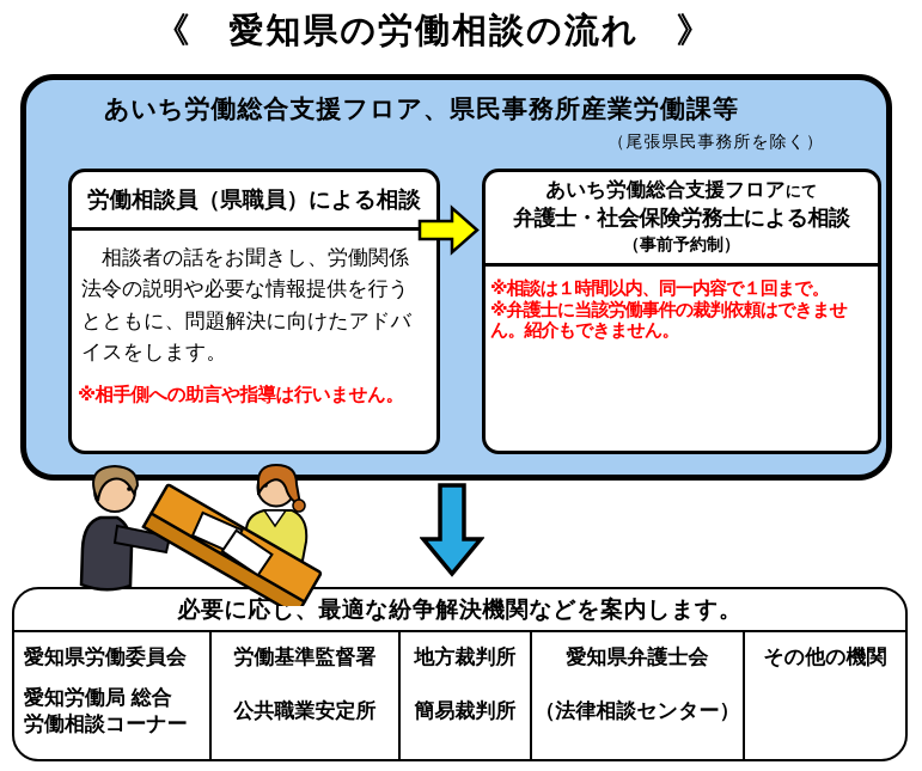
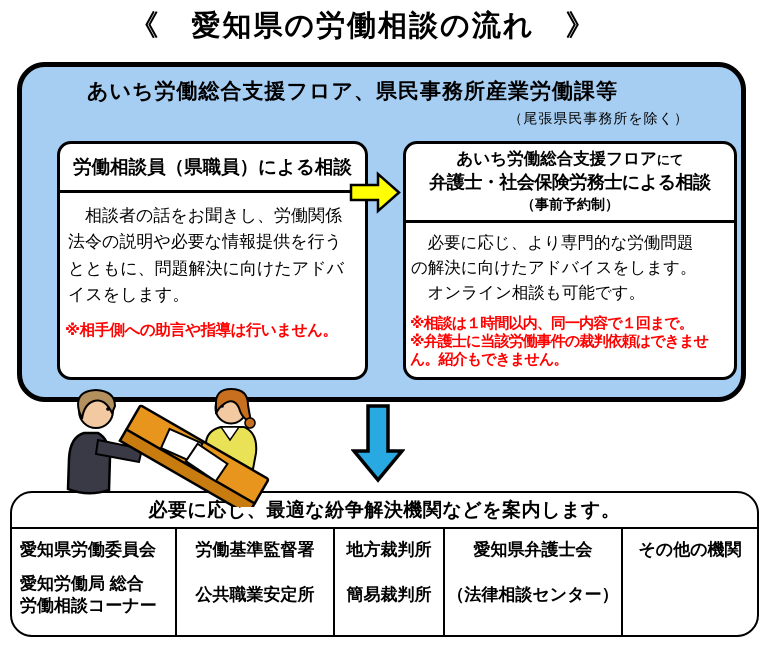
  《 愛知県の労働相談の流れ 》
  あいち労働総合支援フロア、県民事務所産業労働課等
  （尾張県民事務所を除く）
  労働相談員（県職員）による相談
  相談者の話をお聞きし、労働関係
  法令の説明や必要な情報提供を行う
  とともに、問題解決に向けたアドバ
  イスをします。
  ※相手側への助言や指導は行いません。
  あいち労働総合支援フロアにて
  弁護士・社会保険労務士による相談
  （事前予約制）
+ 必要に応じ、より専門的な労働問題
+ の解決に向けたアドバイスをします。
+ オンライン相談も可能です。
  ※相談は１時間以内、同一内容で１回まで。
  ※弁護士に当該労働事件の裁判依頼はできません。紹介もできません。
  必要に応じ、最適な紛争解決機関などを案内します。
  愛知県労働委員会
  愛知労働局 総合
  労働相談コーナー
  労働基準監督署
  公共職業安定所
  地方裁判所
  簡易裁判所
  愛知県弁護士会
  （法律相談センター）
  その他の機関
